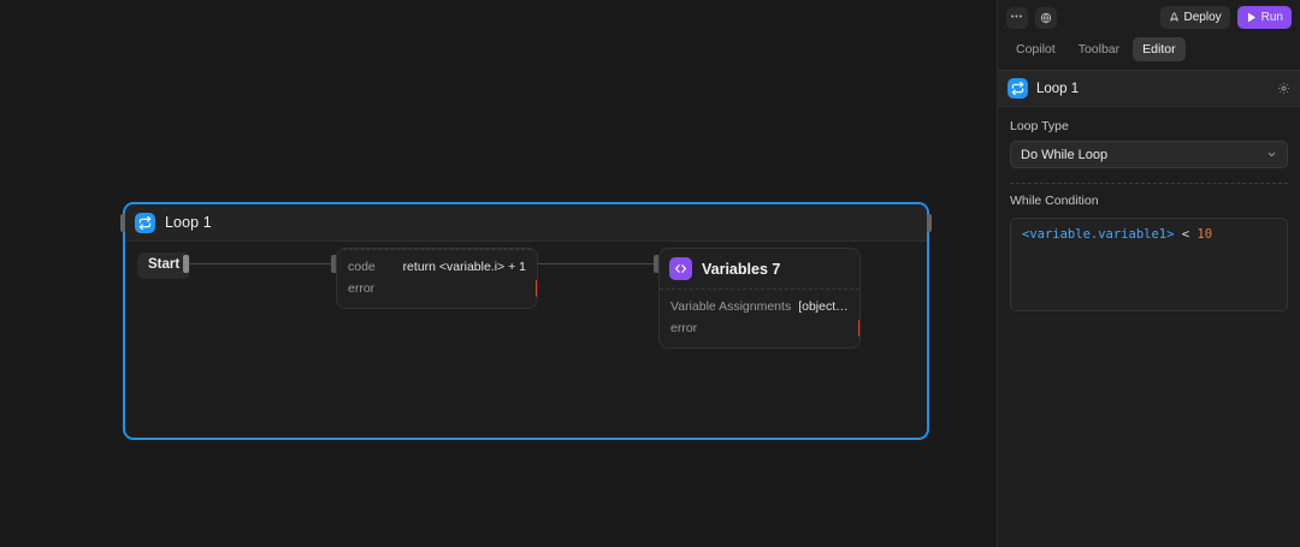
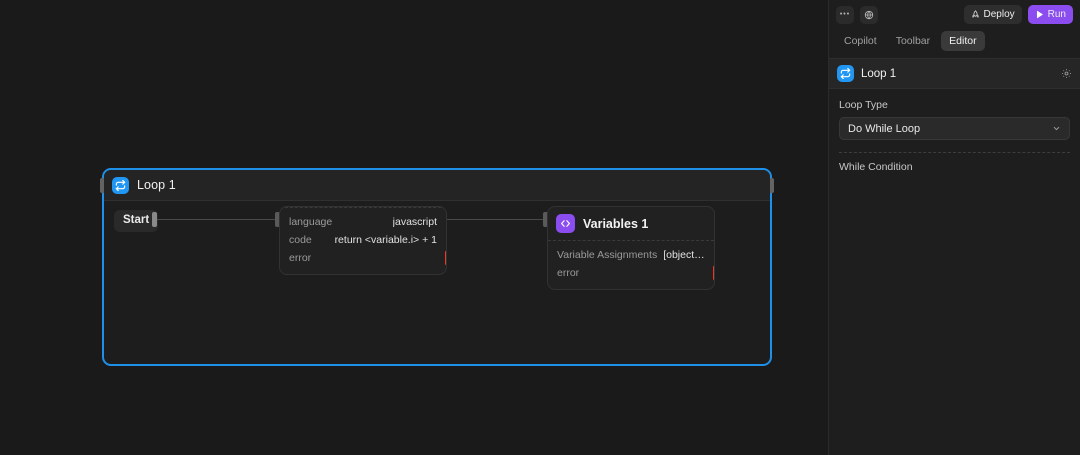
  Loop 1
  Start
+ language
+ javascript
  code
  return <variable.i> + 1
  error
- Variables 7
+ Variables 1
  Variable Assignments
  error
  Deploy
  Run
  Copilot
  Toolbar
  Editor
  Loop 1
  Loop Type
  Do While Loop
  While Condition
- <variable.variable1> < 10
